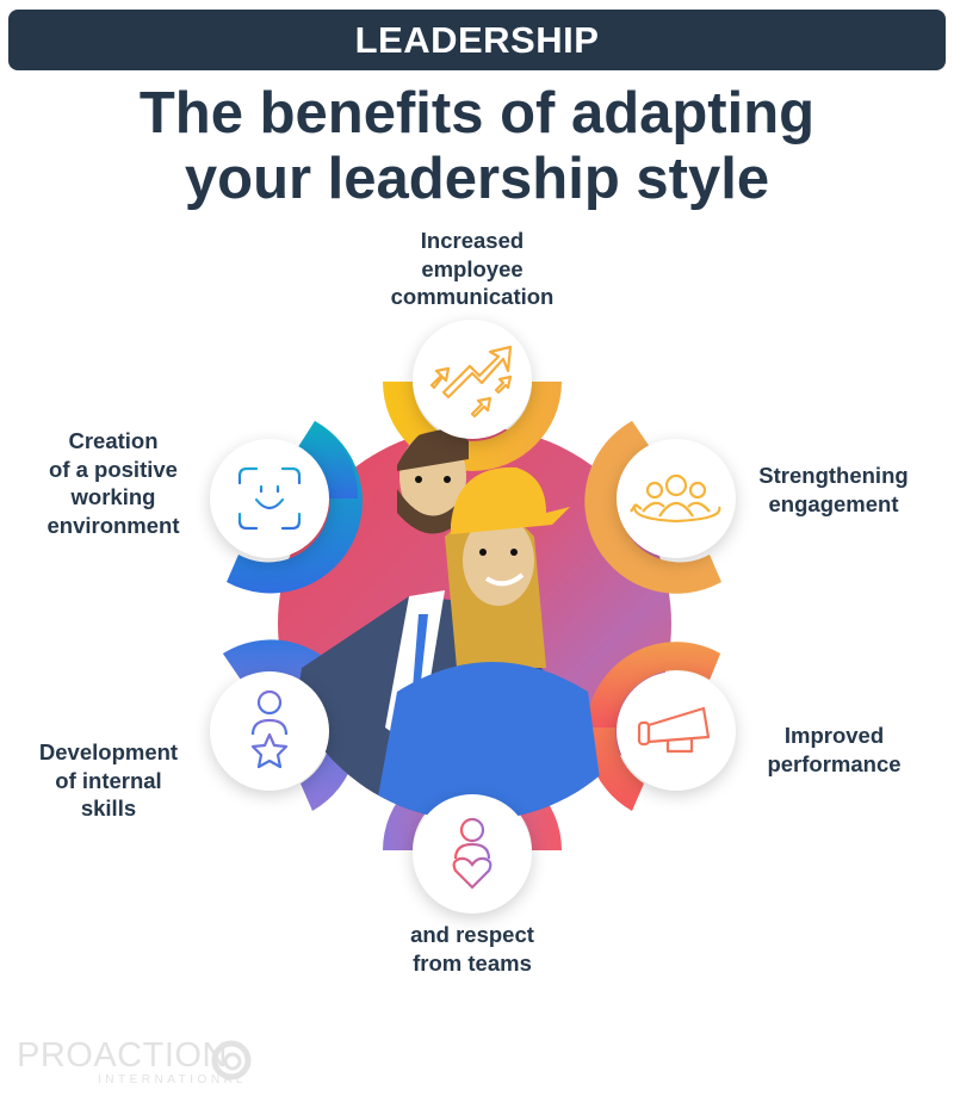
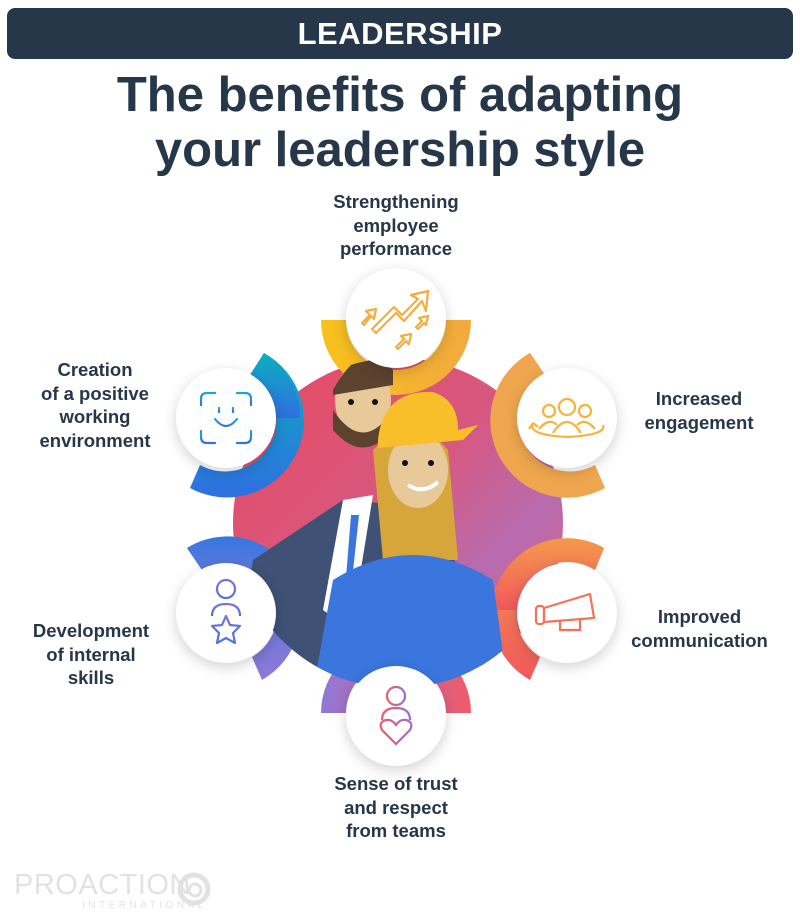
  LEADERSHIP
  The benefits of adapting
  your leadership style
- Increased
+ Strengthening
  employee
- communication
+ performance
- Strengthening
+ Increased
  engagement
  Improved
- performance
+ communication
+ Sense of trust
  and respect
  from teams
  Development
  of internal
  skills
  Creation
  of a positive
  working
  environment
  PROACTIO
  INTERNATIONAL
